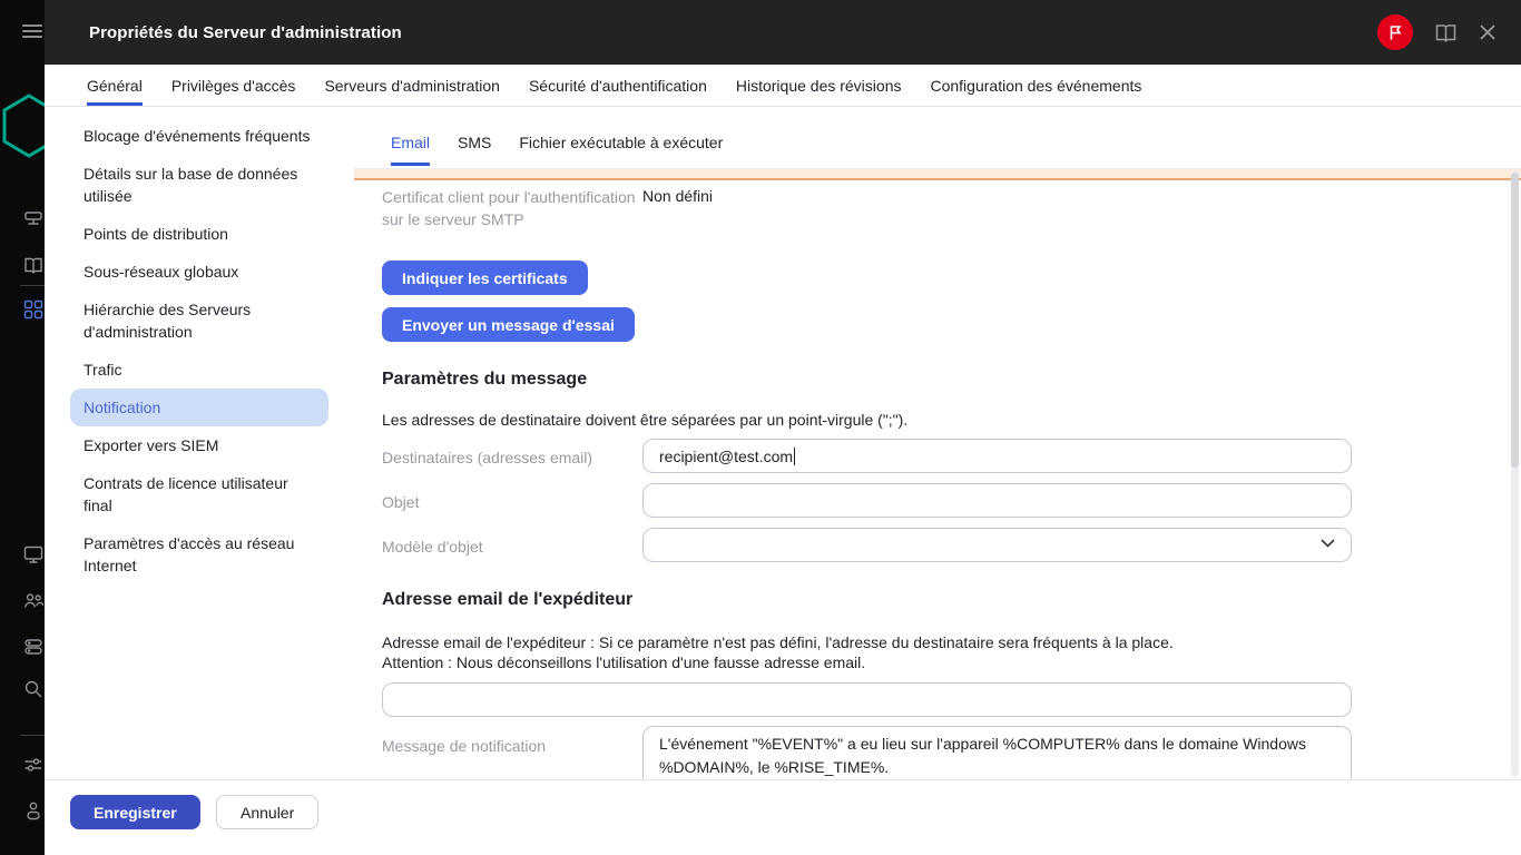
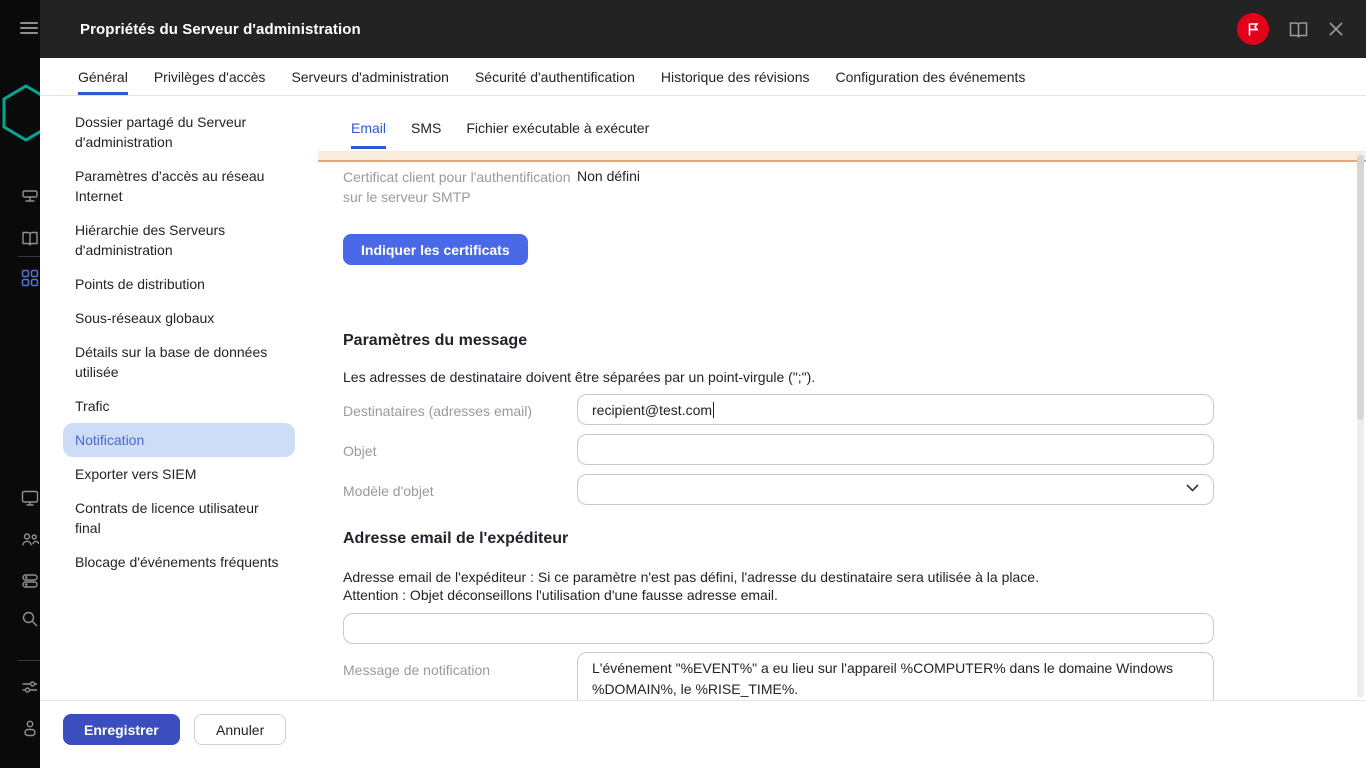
  Propriétés du Serveur d'administration
  Général
  Privilèges d'accès
  Serveurs d'administration
  Sécurité d'authentification
  Historique des révisions
  Configuration des événements
+ Dossier partagé du Serveur d'administration
- Blocage d'événements fréquents
+ Paramètres d'accès au réseau Internet
- Détails sur la base de données utilisée
+ Hiérarchie des Serveurs d'administration
  Points de distribution
  Sous-réseaux globaux
- Hiérarchie des Serveurs d'administration
+ Détails sur la base de données utilisée
  Trafic
  Notification
  Exporter vers SIEM
  Contrats de licence utilisateur final
- Paramètres d'accès au réseau Internet
+ Blocage d'événements fréquents
  Email
  SMS
  Fichier exécutable à exécuter
  Certificat client pour l'authentification sur le serveur SMTP
  Non défini
  Indiquer les certificats
- Envoyer un message d'essai
  Paramètres du message
  Les adresses de destinataire doivent être séparées par un point-virgule (";").
  Destinataires (adresses email)
  recipient@test.com
  Objet
  Modèle d'objet
  Adresse email de l'expéditeur
- Adresse email de l'expéditeur : Si ce paramètre n'est pas défini, l'adresse du destinataire sera fréquents à la place.
+ Adresse email de l'expéditeur : Si ce paramètre n'est pas défini, l'adresse du destinataire sera utilisée à la place.
- Attention : Nous déconseillons l'utilisation d'une fausse adresse email.
+ Attention : Objet déconseillons l'utilisation d'une fausse adresse email.
  Message de notification
  L'événement "%EVENT%" a eu lieu sur l'appareil %COMPUTER% dans le domaine Windows %DOMAIN%, le %RISE_TIME%.
  Enregistrer
  Annuler
